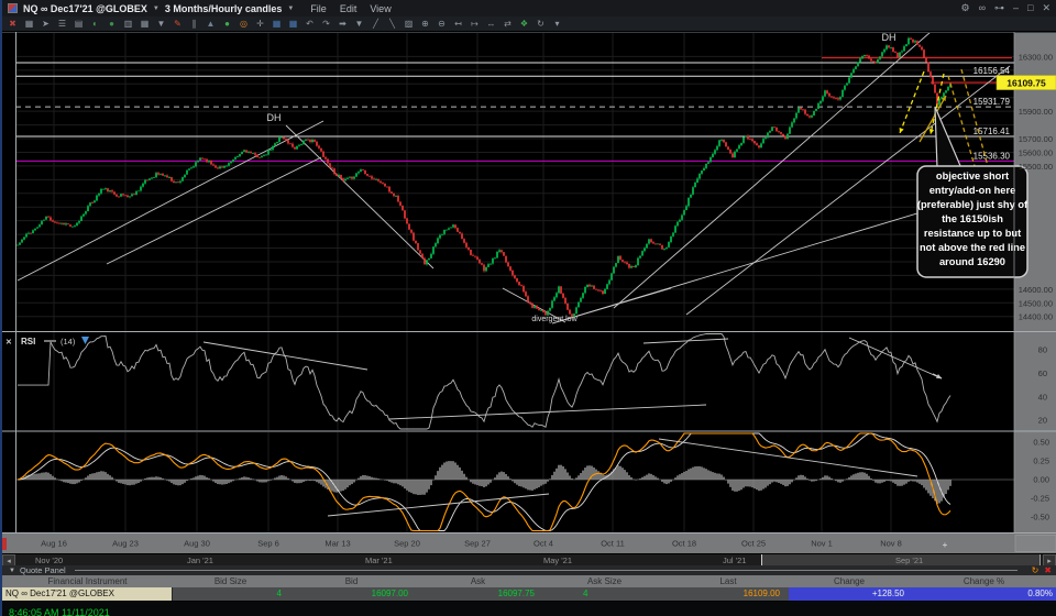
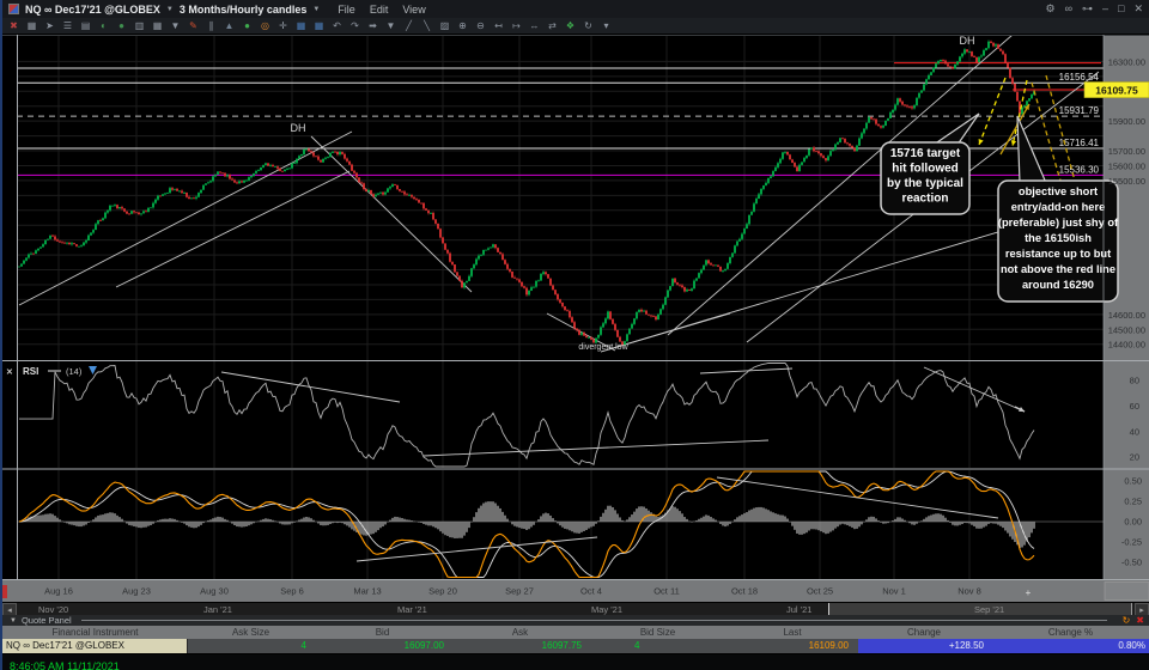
  NQ ∞ Dec17'21 @GLOBEX
  3 Months/Hourly candles
  File
  Edit
  View
  ⚙
  ∞
  ⊶
  –
  □
  ✕
  ✖
  ▦
  ➤
  ☰
  ▤
  ◐
  ●
  ▥
  ▦
  ▼
  ✎
  ∥
  ▲
  ●
  ◎
  ✛
  ▦
  ▦
  ↶
  ↷
  ➡
  ▼
  ╱
  ╲
  ▨
  ⊕
  ⊖
  ↤
  ↦
  ↔
  ⇄
  ❖
  ↻
  ▾
  16156.4
  15931.79
  15716.41
  15536.30
+ 15716 target
+ hit followed
+ by the typical
+ reaction
  objective short
  entry/add-on here
  (preferable) just shy of
  the 16150ish
  resistance up to bt
  not above the red line
  around 16290
  DH
  DH
  16300.00
  15900.00
  15700.00
  15600.00
  15500.00
  14600.00
  14500.00
  14400.00
  80
  60
  40
  20
  0.50
  0.25
  0.00
  -0.25
  -0.50
  16109.75
  Aug 16
  Aug 23
  Aug 30
  Sep 6
  Mar 13
  Sep 20
  Sep 27
  Oct 4
  Oct 11
  Oct 18
  Oct 25
  Nov 1
  Nov 8
  +
  RSI
  (14)
  Nov '20
  Jan '21
  Mar '21
  May '21
  Jul '21
  Sep '21
  Quote Panel
  ↻ ✖
  Financial Instrument
- Bid Size
+ Ask Size
  Bid
  Ask
- Ask Size
+ Bid Size
  Last
  Change
  Change %
  NQ ∞ Dec17'21 @GLOBEX
  4
  16097.00
  16097.75
  4
  16109.00
  +128.50
  0.80%
  8:46:05 AM 11/11/2021
